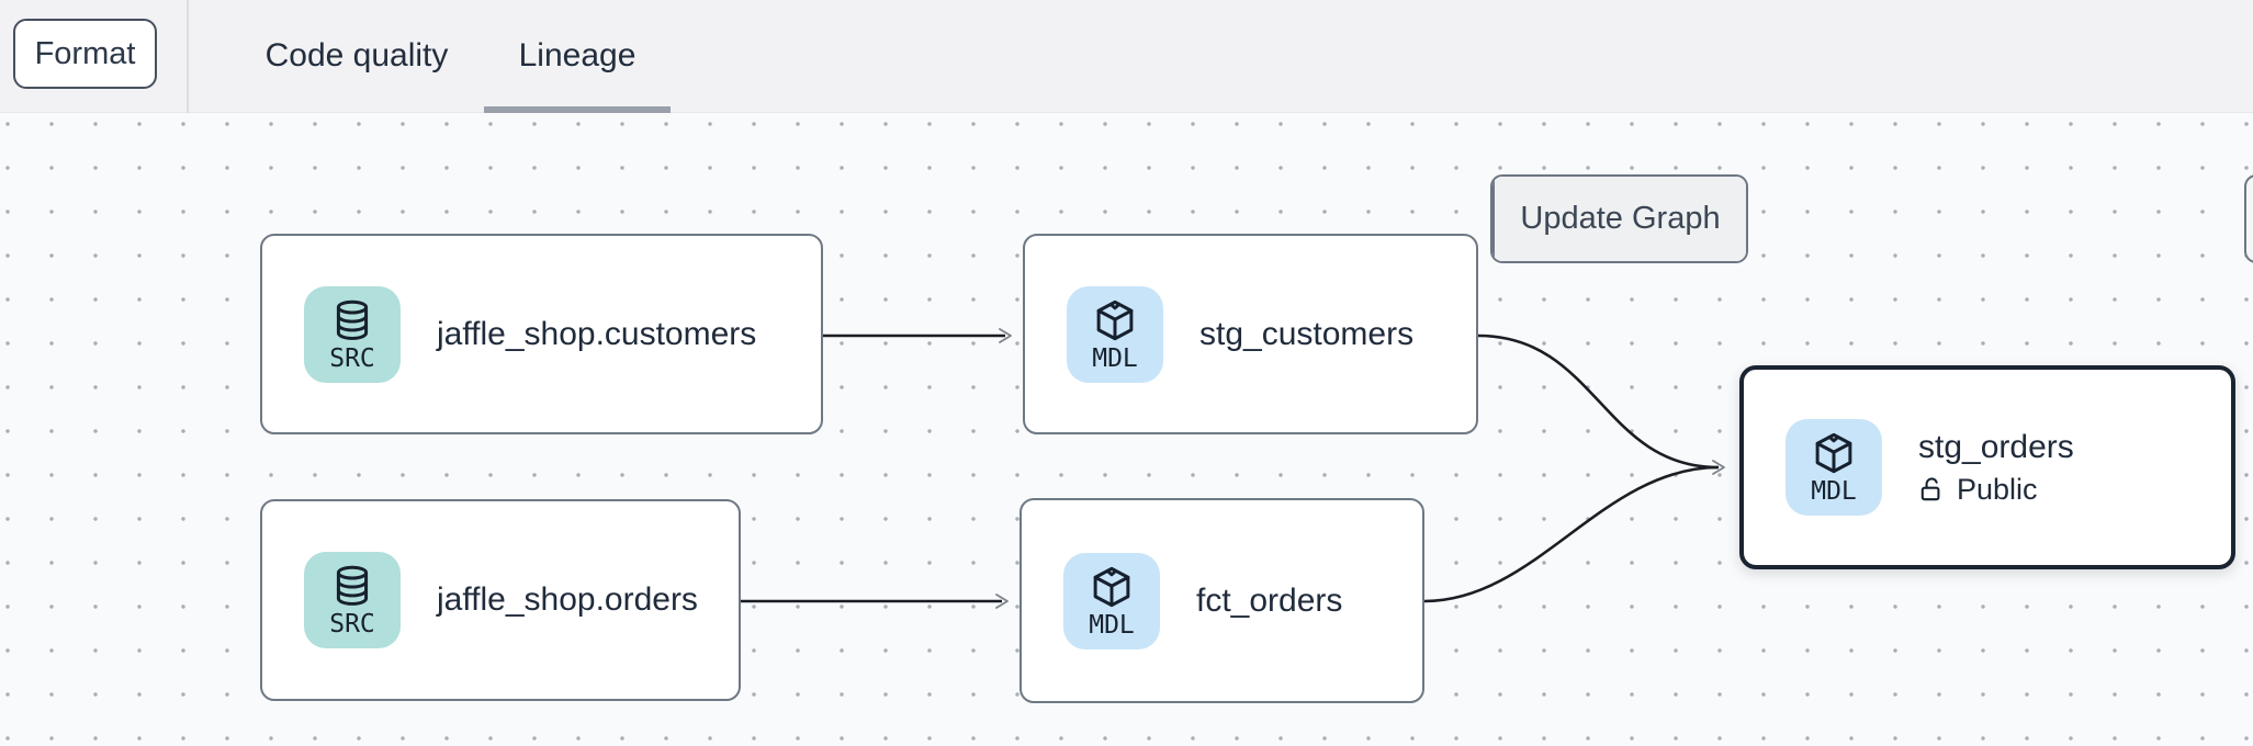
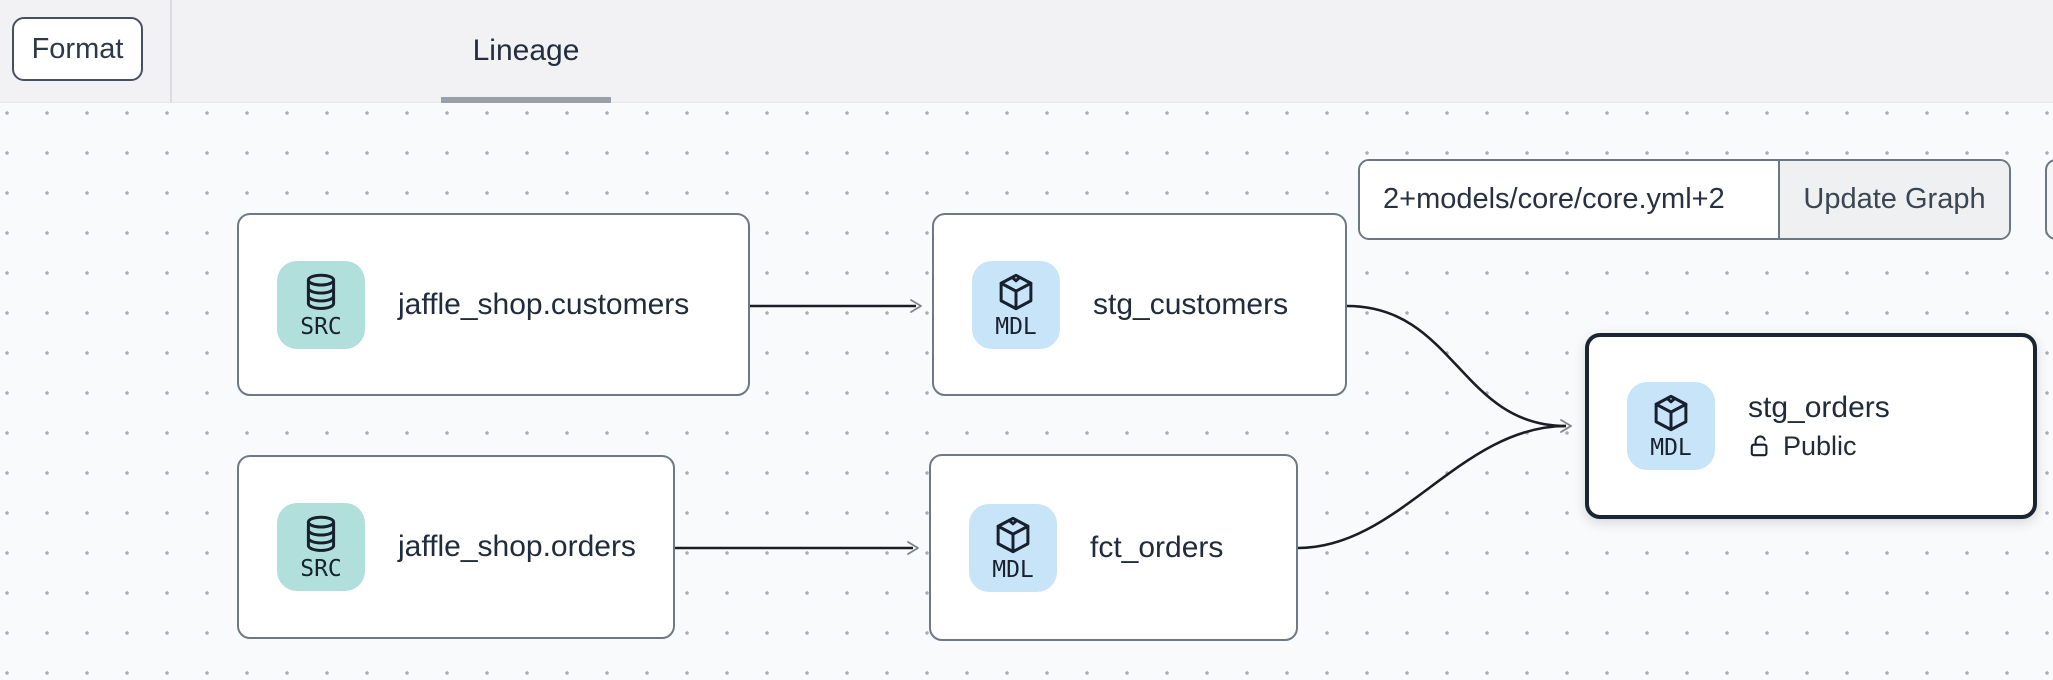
  Format
- Code quality
  Lineage
  SRC
  jaffle_shop.customers
  MDL
  stg_customers
  SRC
  jaffle_shop.orders
  MDL
  fct_orders
  MDL
  stg_orders
  Public
+ 2+models/core/core.yml+2
  Update Graph
